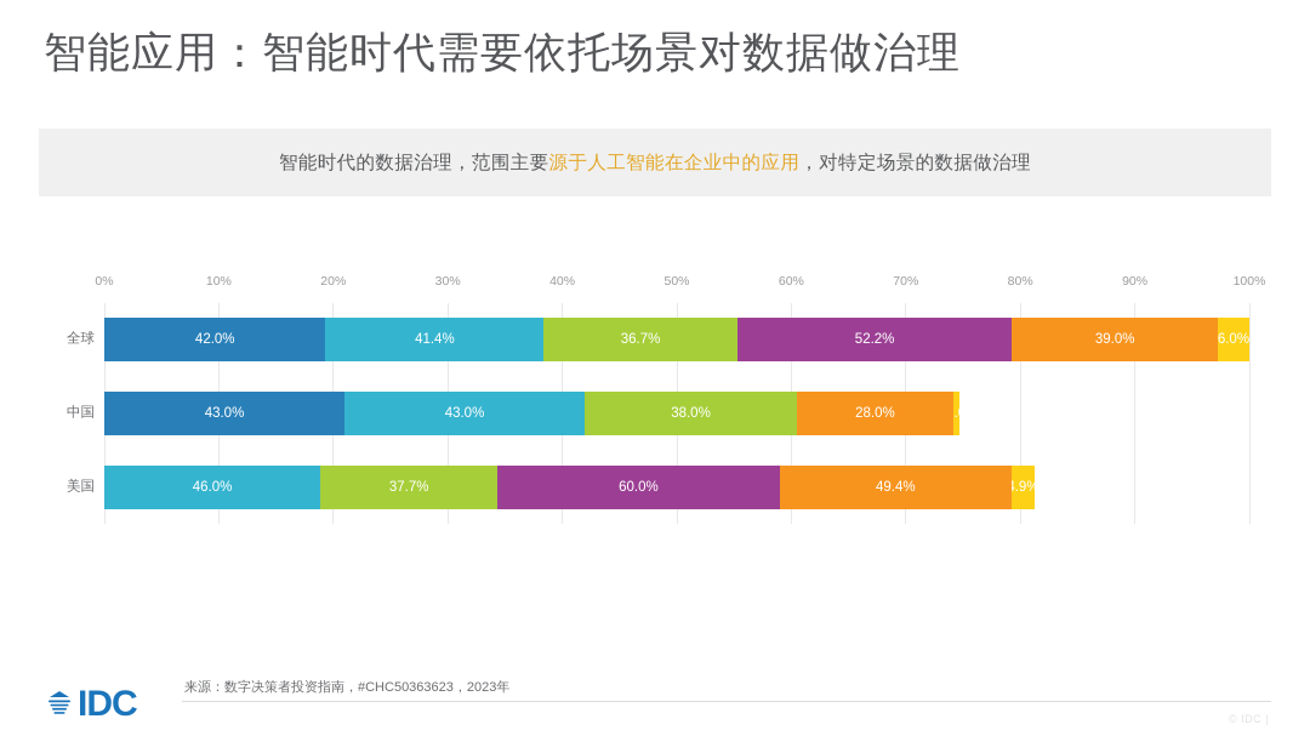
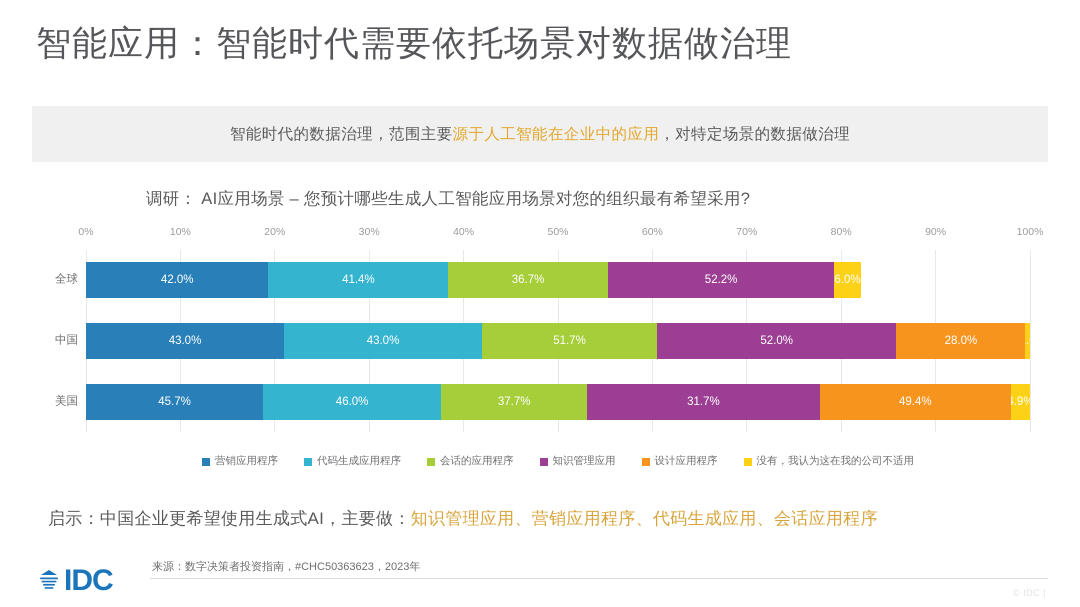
  智能应用：智能时代需要依托场景对数据做治理
  智能时代的数据治理，范围主要
  源于人工智能在企业中的应用
  ，对特定场景的数据做治理
+ 调研： AI应用场景 – 您预计哪些生成人工智能应用场景对您的组织最有希望采用?
  0%
  10%
  20%
  30%
  40%
  50%
  60%
  70%
  80%
  90%
  100%
  全球
  42.0%
  41.4%
  36.7%
  52.2%
- 39.0%
  6.0%
  中国
  43.0%
  43.0%
- 38.0%
+ 51.7%
+ 52.0%
  28.0%
  美国
+ 45.7%
  46.0%
  37.7%
- 60.0%
+ 31.7%
  49.4%
  4.9%
+ 营销应用程序
+ 代码生成应用程序
+ 会话的应用程序
+ 知识管理应用
+ 设计应用程序
+ 没有，我认为这在我的公司不适用
+ 启示：中国企业更希望使用生成式AI，主要做：知识管理应用、营销应用程序、代码生成应用、会话应用程序
  来源：数字决策者投资指南，#CHC50363623，2023年
  IDC
  © IDC |
